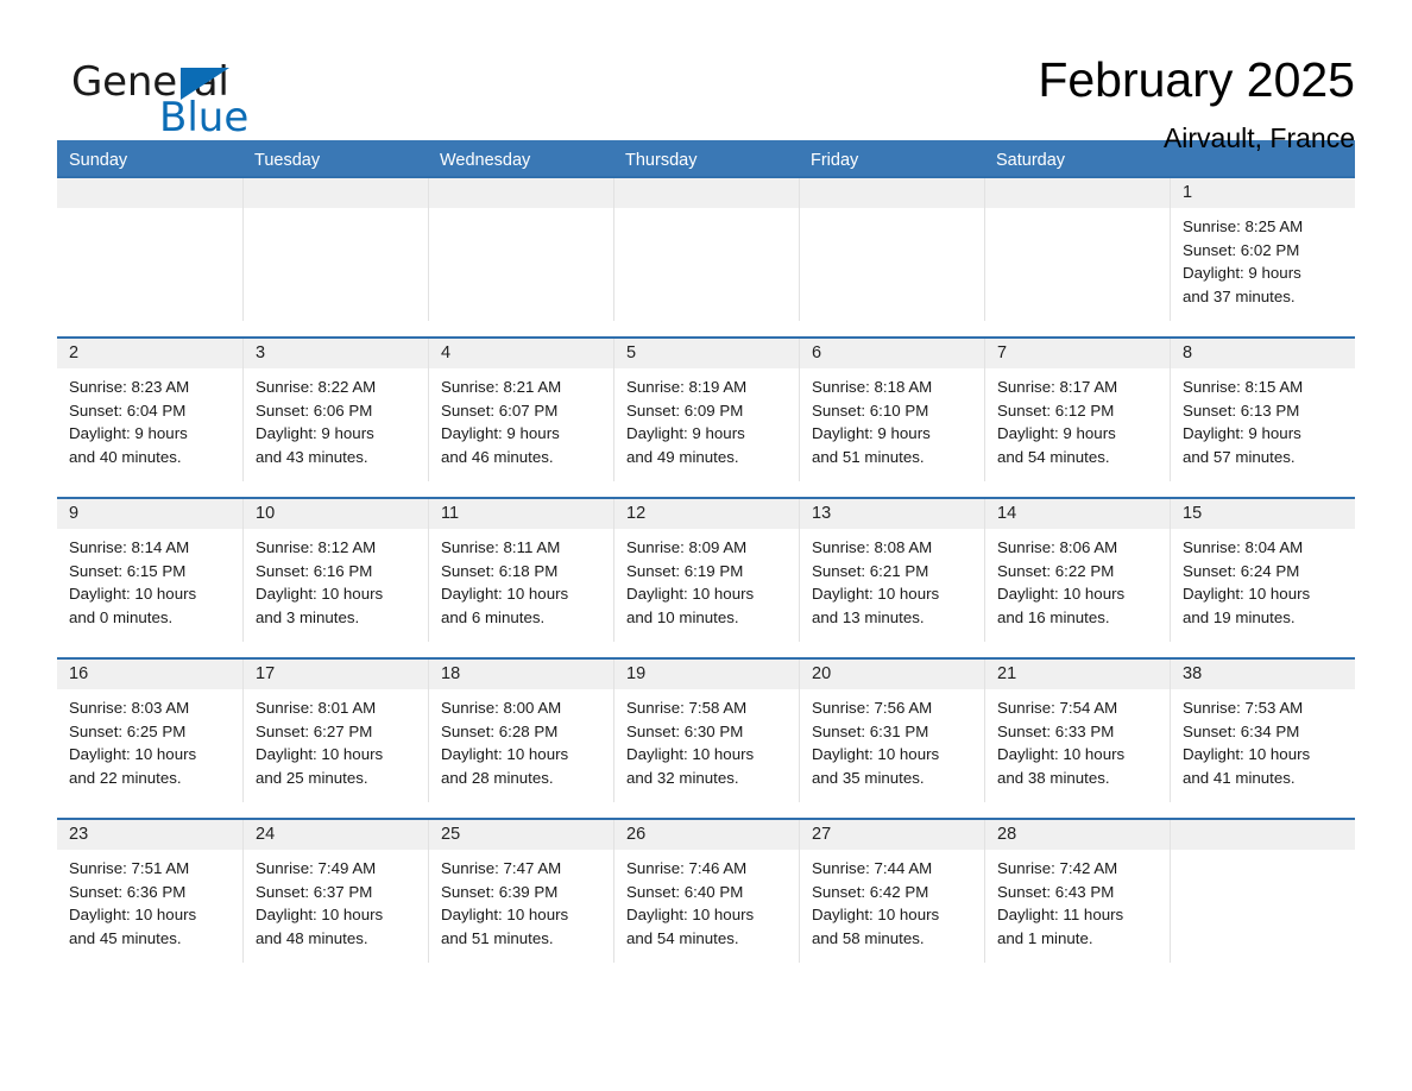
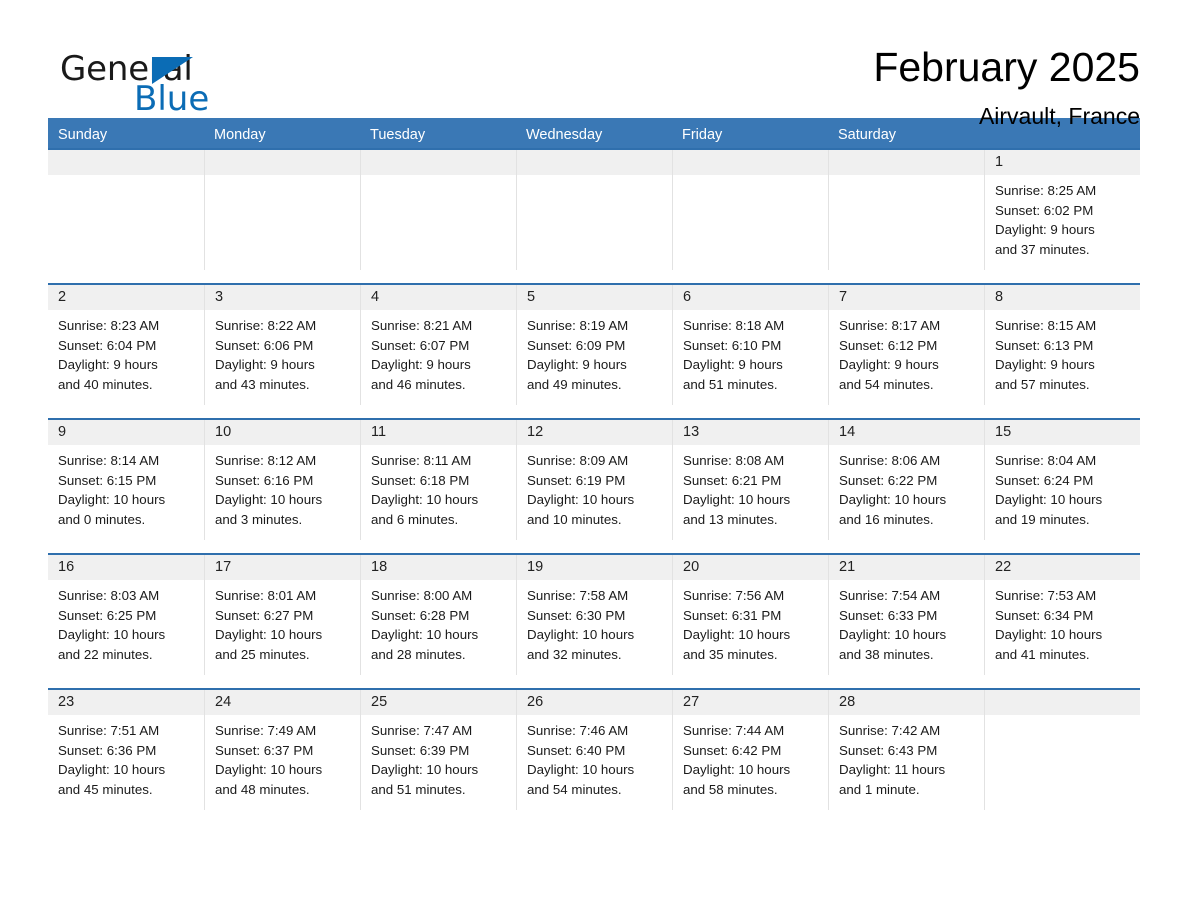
  General
  Blue
  February 2025
  Airvault, France
  Sunday
+ Monday
  Tuesday
  Wednesday
- Thursday
  Friday
  Saturday
  1
  Sunrise: 8:25 AM
  Sunset: 6:02 PM
  Daylight: 9 hours
  and 37 minutes.
  2
  Sunrise: 8:23 AM
  Sunset: 6:04 PM
  Daylight: 9 hours
  and 40 minutes.
  3
  Sunrise: 8:22 AM
  Sunset: 6:06 PM
  Daylight: 9 hours
  and 43 minutes.
  4
  Sunrise: 8:21 AM
  Sunset: 6:07 PM
  Daylight: 9 hours
  and 46 minutes.
  5
  Sunrise: 8:19 AM
  Sunset: 6:09 PM
  Daylight: 9 hours
  and 49 minutes.
  6
  Sunrise: 8:18 AM
  Sunset: 6:10 PM
  Daylight: 9 hours
  and 51 minutes.
  7
  Sunrise: 8:17 AM
  Sunset: 6:12 PM
  Daylight: 9 hours
  and 54 minutes.
  8
  Sunrise: 8:15 AM
  Sunset: 6:13 PM
  Daylight: 9 hours
  and 57 minutes.
  9
  Sunrise: 8:14 AM
  Sunset: 6:15 PM
  Daylight: 10 hours
  and 0 minutes.
  10
  Sunrise: 8:12 AM
  Sunset: 6:16 PM
  Daylight: 10 hours
  and 3 minutes.
  11
  Sunrise: 8:11 AM
  Sunset: 6:18 PM
  Daylight: 10 hours
  and 6 minutes.
  12
  Sunrise: 8:09 AM
  Sunset: 6:19 PM
  Daylight: 10 hours
  and 10 minutes.
  13
  Sunrise: 8:08 AM
  Sunset: 6:21 PM
  Daylight: 10 hours
  and 13 minutes.
  14
  Sunrise: 8:06 AM
  Sunset: 6:22 PM
  Daylight: 10 hours
  and 16 minutes.
  15
  Sunrise: 8:04 AM
  Sunset: 6:24 PM
  Daylight: 10 hours
  and 19 minutes.
  16
  Sunrise: 8:03 AM
  Sunset: 6:25 PM
  Daylight: 10 hours
  and 22 minutes.
  17
  Sunrise: 8:01 AM
  Sunset: 6:27 PM
  Daylight: 10 hours
  and 25 minutes.
  18
  Sunrise: 8:00 AM
  Sunset: 6:28 PM
  Daylight: 10 hours
  and 28 minutes.
  19
  Sunrise: 7:58 AM
  Sunset: 6:30 PM
  Daylight: 10 hours
  and 32 minutes.
  20
  Sunrise: 7:56 AM
  Sunset: 6:31 PM
  Daylight: 10 hours
  and 35 minutes.
  21
  Sunrise: 7:54 AM
  Sunset: 6:33 PM
  Daylight: 10 hours
  and 38 minutes.
- 38
+ 22
  Sunrise: 7:53 AM
  Sunset: 6:34 PM
  Daylight: 10 hours
  and 41 minutes.
  23
  Sunrise: 7:51 AM
  Sunset: 6:36 PM
  Daylight: 10 hours
  and 45 minutes.
  24
  Sunrise: 7:49 AM
  Sunset: 6:37 PM
  Daylight: 10 hours
  and 48 minutes.
  25
  Sunrise: 7:47 AM
  Sunset: 6:39 PM
  Daylight: 10 hours
  and 51 minutes.
  26
  Sunrise: 7:46 AM
  Sunset: 6:40 PM
  Daylight: 10 hours
  and 54 minutes.
  27
  Sunrise: 7:44 AM
  Sunset: 6:42 PM
  Daylight: 10 hours
  and 58 minutes.
  28
  Sunrise: 7:42 AM
  Sunset: 6:43 PM
  Daylight: 11 hours
  and 1 minute.
